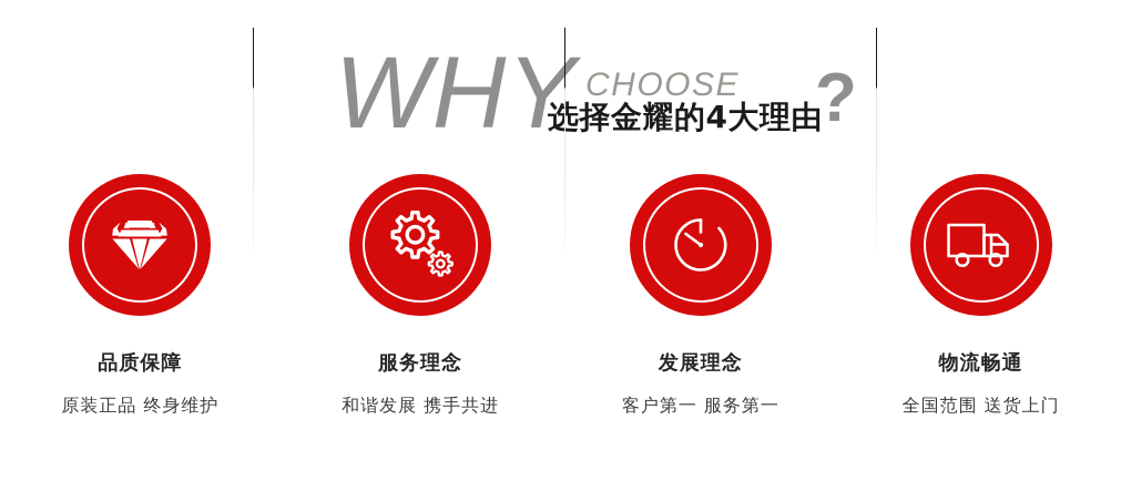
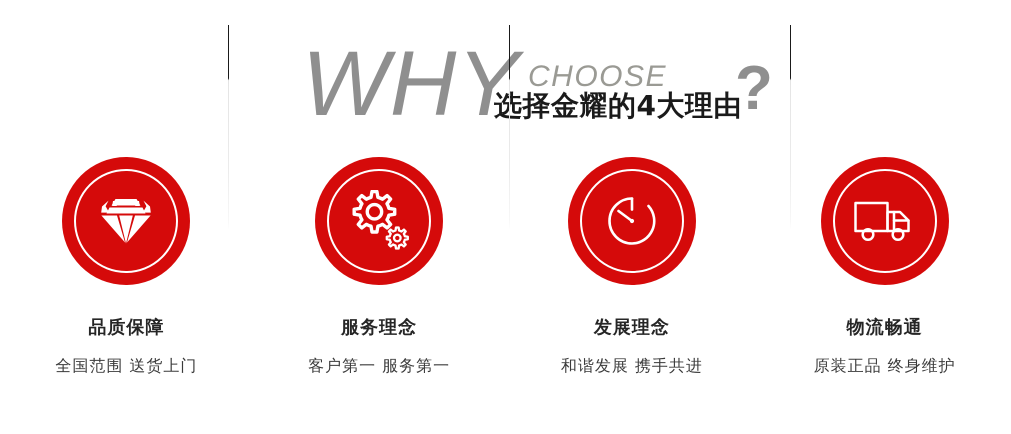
  WHY
  CHOOSE
  择金耀的4大理由
  ?
  品质保障
- 原装正品 终身维护
+ 全国范围 送货上门
  服务理念
- 和谐发展 携手共进
+ 客户第一 服务第一
  发展理念
- 客户第一 服务第一
+ 和谐发展 携手共进
  物流畅通
- 全国范围 送货上门
+ 原装正品 终身维护
